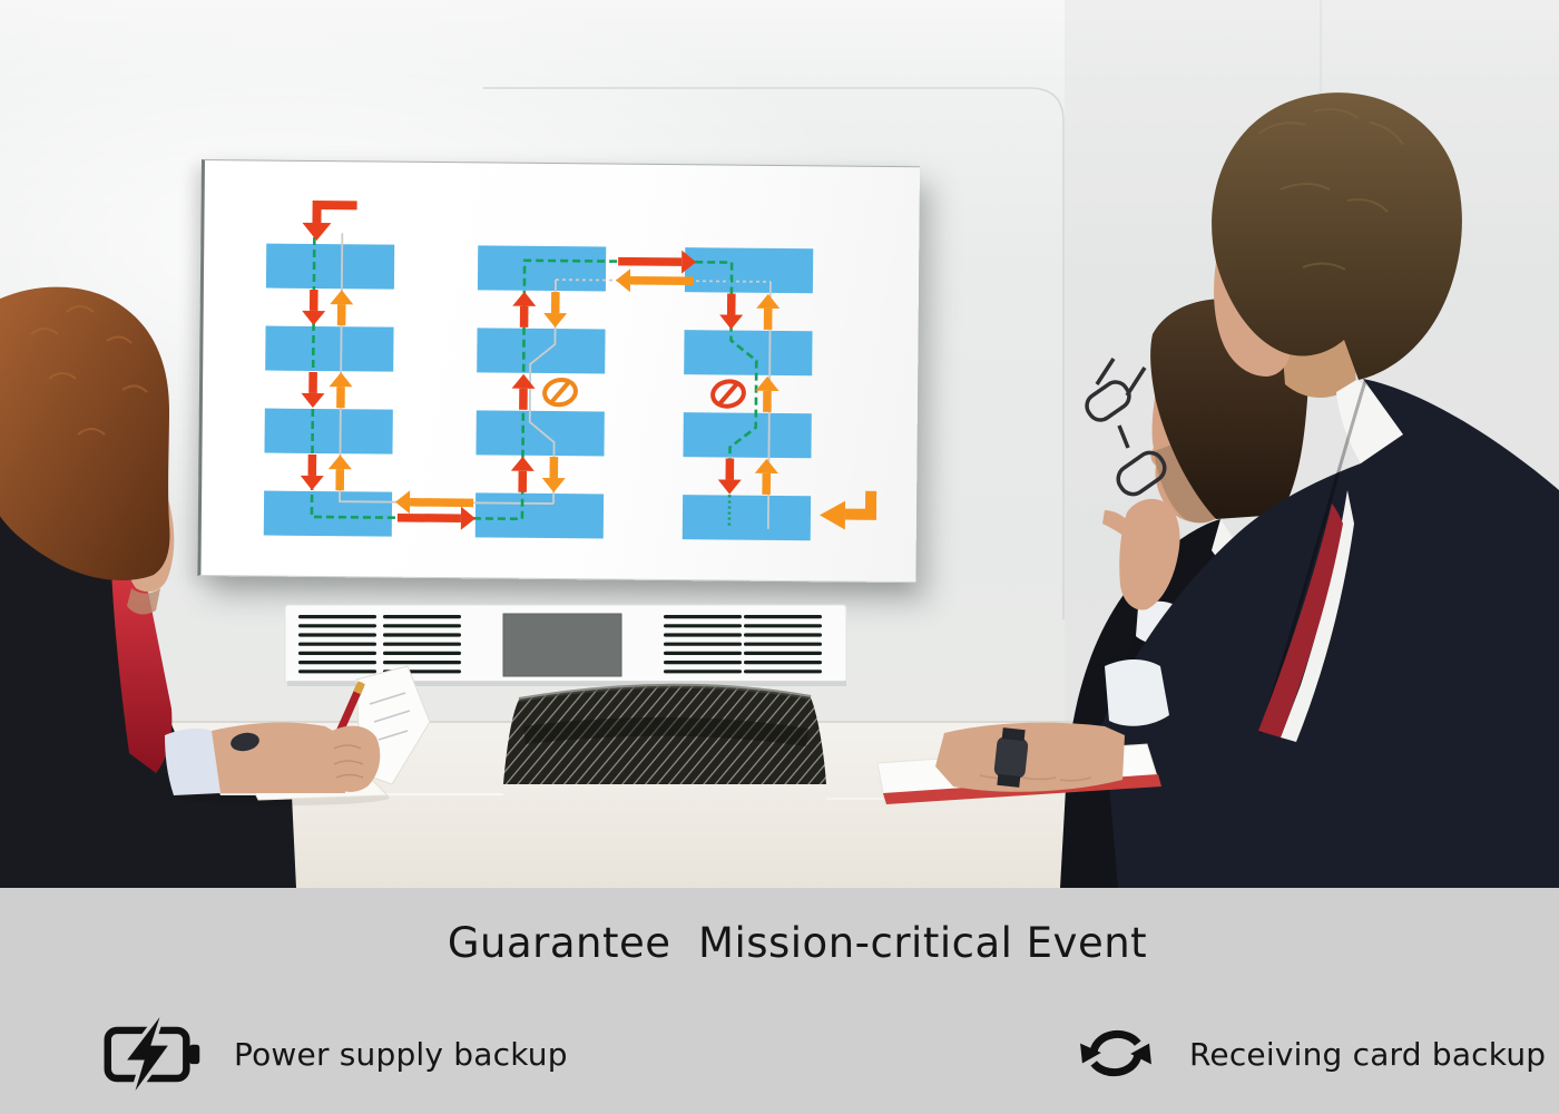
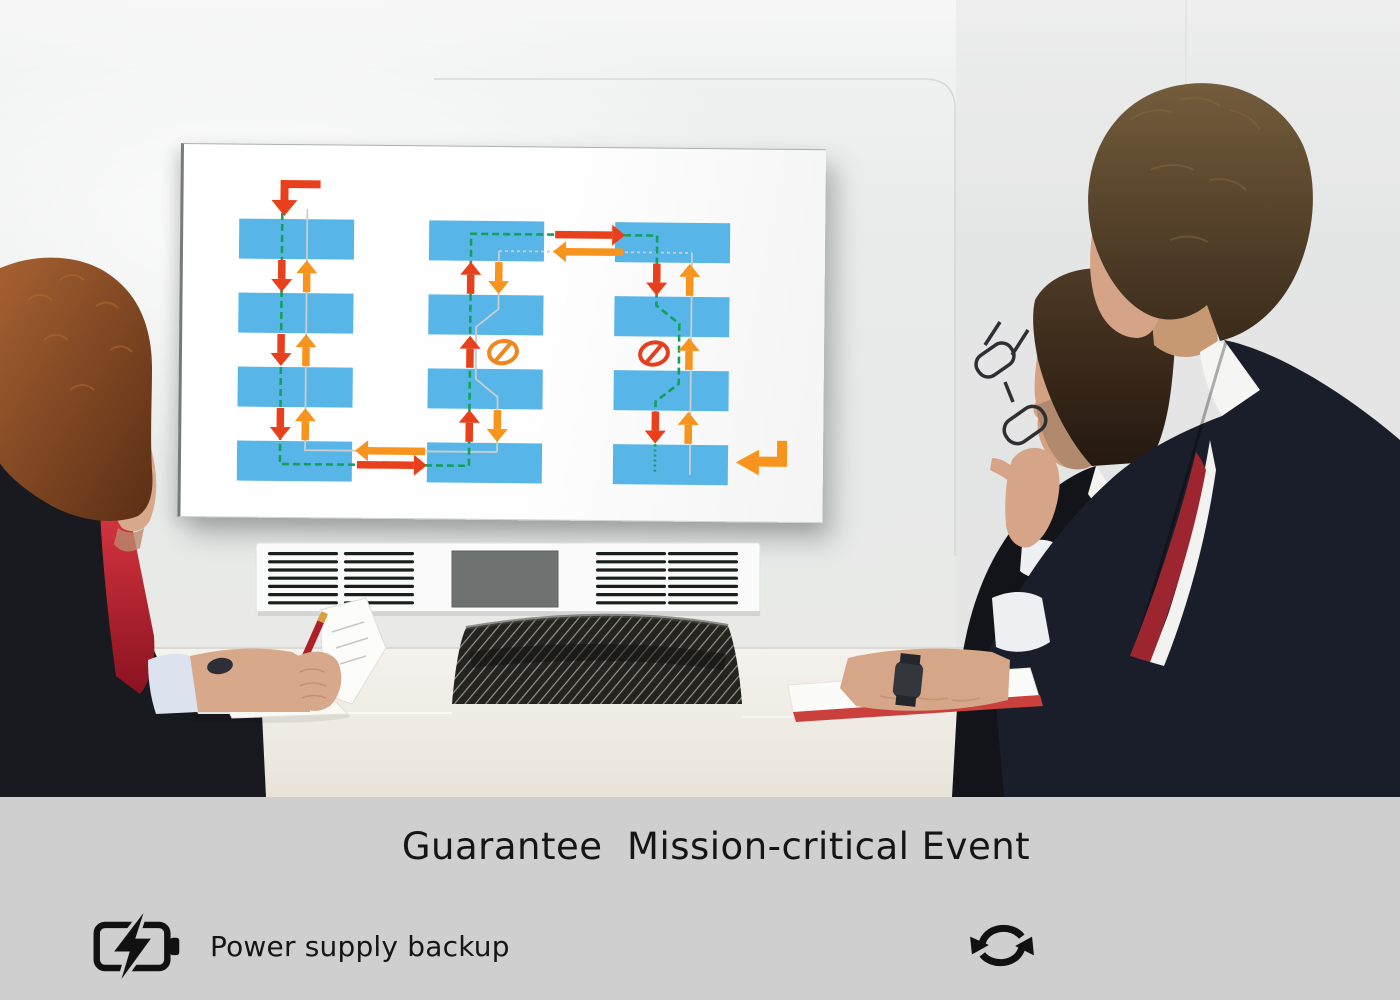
  Guarantee Mission-critical Event
  Power supply backup
- Receiving card backup
